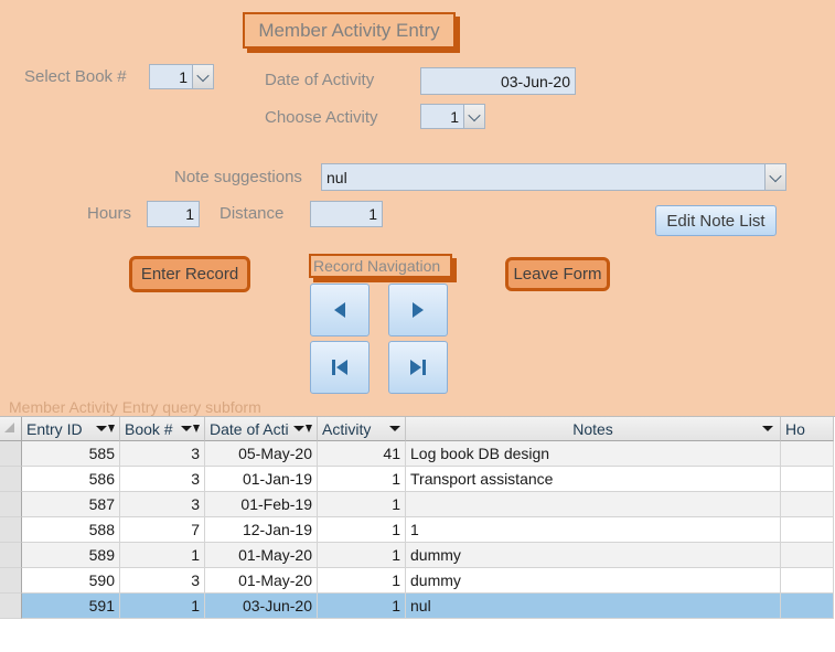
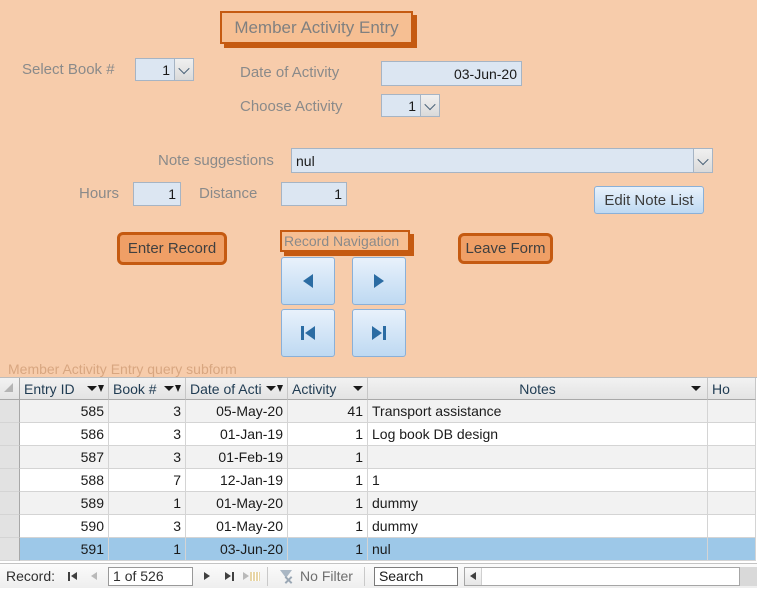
  Member Activity Entry
  Select Book #
  1
  Date of Activity
  03-Jun-20
  Choose Activity
  1
  Note suggestions
  nul
  Hours
  1
  Distance
  1
  Edit Note List
  Enter Record
  Record Navigation
  Leave Form
  Member Activity Entry query subform
  Entry ID
  Book #
  Date of Acti
  Activity
  Notes
  Ho
  585
  3
  05-May-20
  41
- Log book DB design
+ Transport assistance
  586
  3
  01-Jan-19
  1
- Transport assistance
+ Log book DB design
  587
  3
  01-Feb-19
  1
  588
  7
  12-Jan-19
  1
  1
  589
  1
  01-May-20
  1
  dummy
  590
  3
  01-May-20
  1
  dummy
  591
  1
  03-Jun-20
  1
  nul
+ Record:
+ 1 of 526
+ No Filter
+ Search
